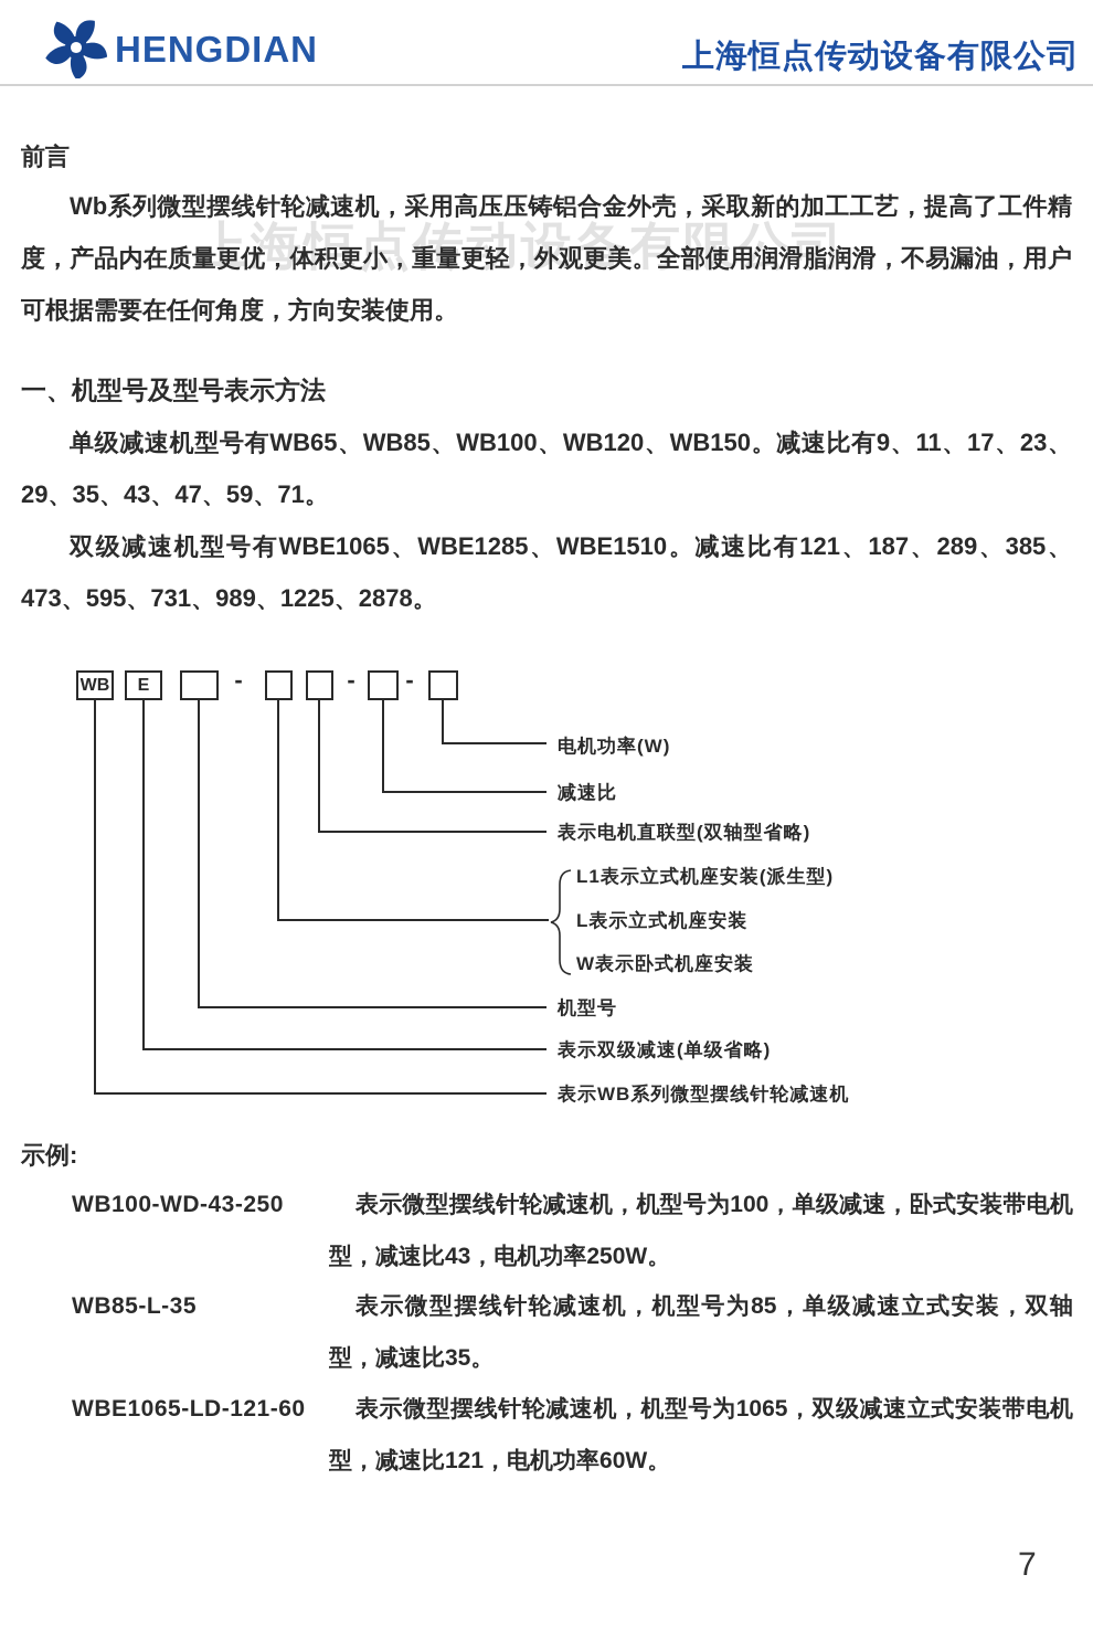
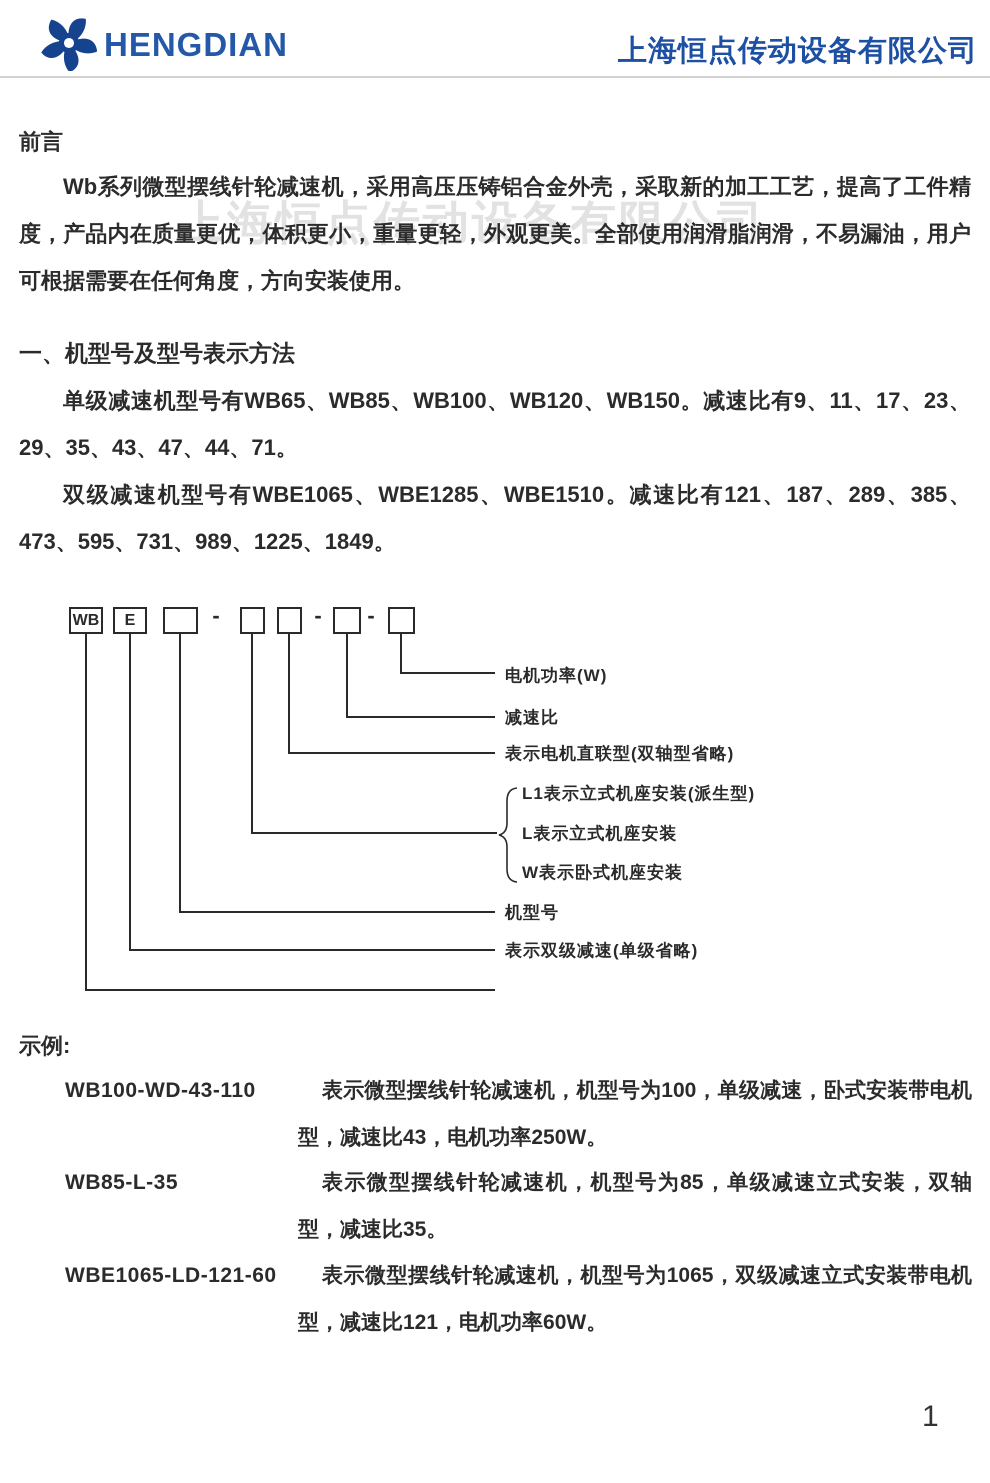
  HENGDIAN
  上海恒点传动设备有限公司
  上海恒点传动设备有限公司
  前言
  Wb系列微型摆线针轮减速机，采用高压压铸铝合金外壳，采取新的加工工艺，提高了工件精度，产品内在质量更优，体积更小，重量更轻，外观更美。全部使用润滑脂润滑，不易漏油，用户可根据需要在任何角度，方向安装使用。
  一、机型号及型号表示方法
- 单级减速机型号有WB65、WB85、WB100、WB120、WB150。减速比有9、11、17、23、29、35、43、47、59、71。
+ 单级减速机型号有WB65、WB85、WB100、WB120、WB150。减速比有9、11、17、23、29、35、43、47、44、71。
- 双级减速机型号有WBE1065、WBE1285、WBE1510。减速比有121、187、289、385、473、595、731、989、1225、2878。
+ 双级减速机型号有WBE1065、WBE1285、WBE1510。减速比有121、187、289、385、473、595、731、989、1225、1849。
  WB
  E
  -
  -
  -
  电机功率(W)
  减速比
  表示电机直联型(双轴型省略)
  L1表示立式机座安装(派生型)
  L表示立式机座安装
  W表示卧式机座安装
  机型号
  表示双级减速(单级省略)
- 表示WB系列微型摆线针轮减速机
  示例:
- WB100-WD-43-250
+ WB100-WD-43-110
  表示微型摆线针轮减速机，机型号为100，单级减速，卧式安装带电机型，减速比43，电机功率250W。
  WB85-L-35
  表示微型摆线针轮减速机，机型号为85，单级减速立式安装，双轴型，减速比35。
  WBE1065-LD-121-60
  表示微型摆线针轮减速机，机型号为1065，双级减速立式安装带电机型，减速比121，电机功率60W。
- 7
+ 1
